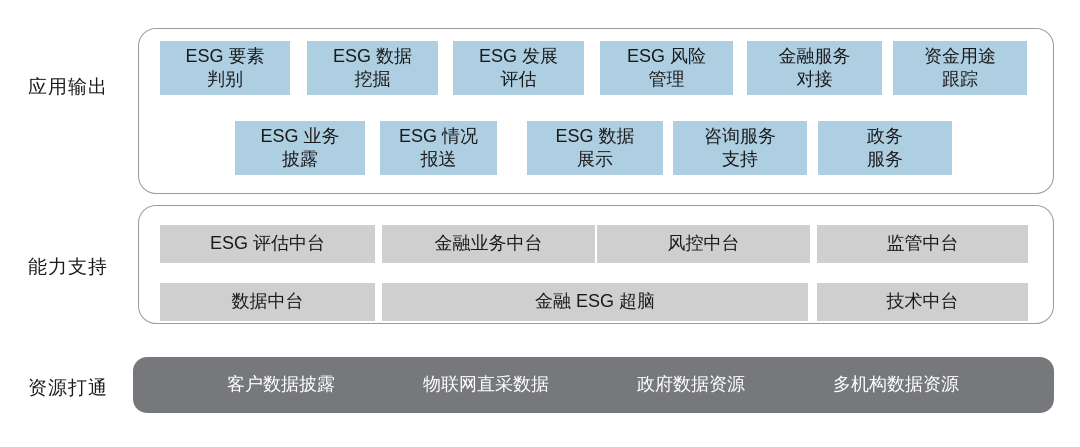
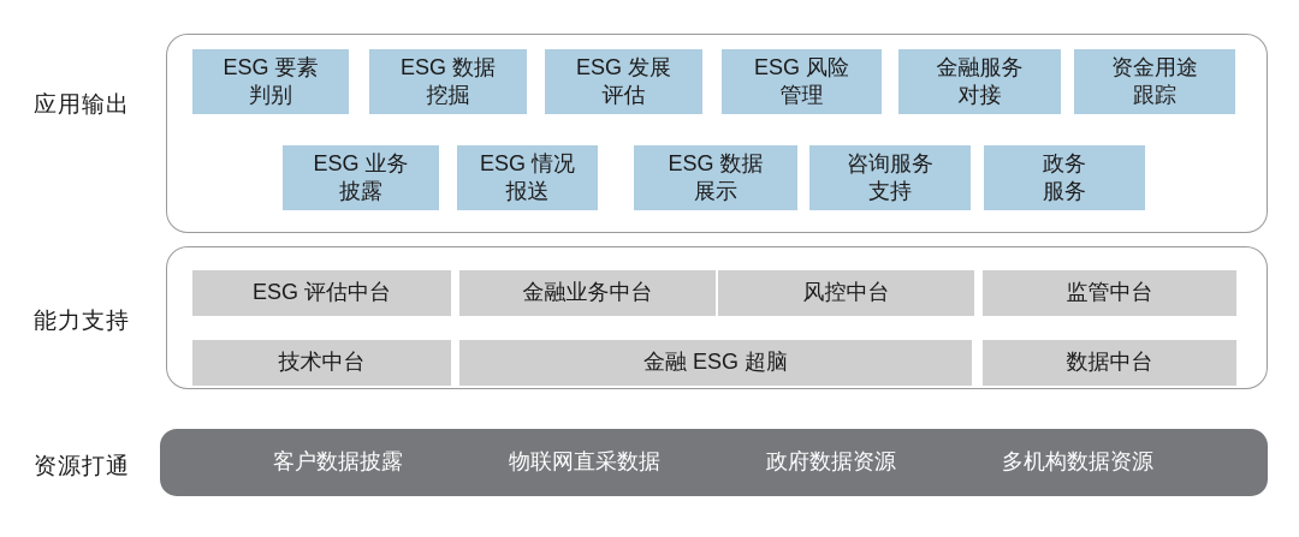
  应用输出
  能力支持
  资源打通
  ESG 要素
  判别
  ESG 数据
  挖掘
  ESG 发展
  评估
  ESG 风险
  管理
  金融服务
  对接
  资金用途
  跟踪
  ESG 业务
  披露
  ESG 情况
  报送
  ESG 数据
  展示
  咨询服务
  支持
  政务
  服务
  ESG 评估中台
  金融业务中台
  风控中台
  监管中台
- 数据中台
+ 技术中台
  金融 ESG 超脑
- 技术中台
+ 数据中台
  客户数据披露
  物联网直采数据
  政府数据资源
  多机构数据资源
